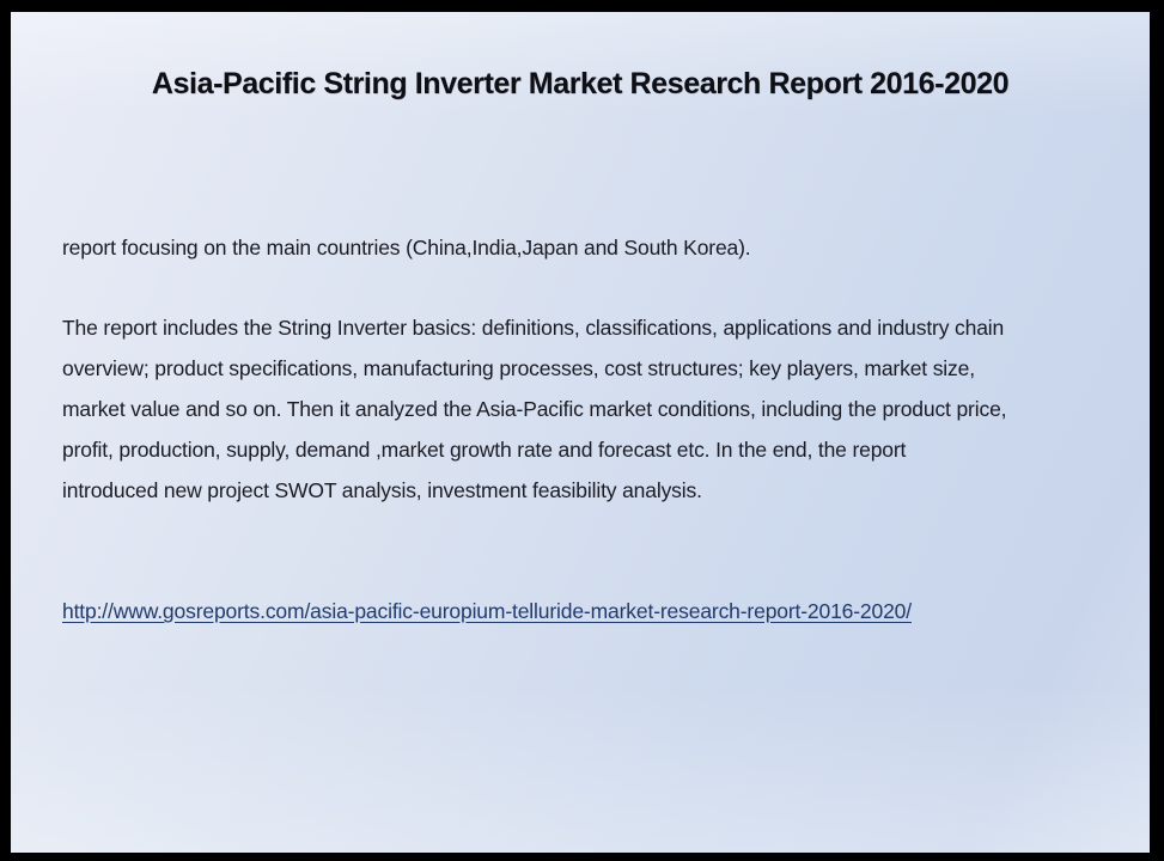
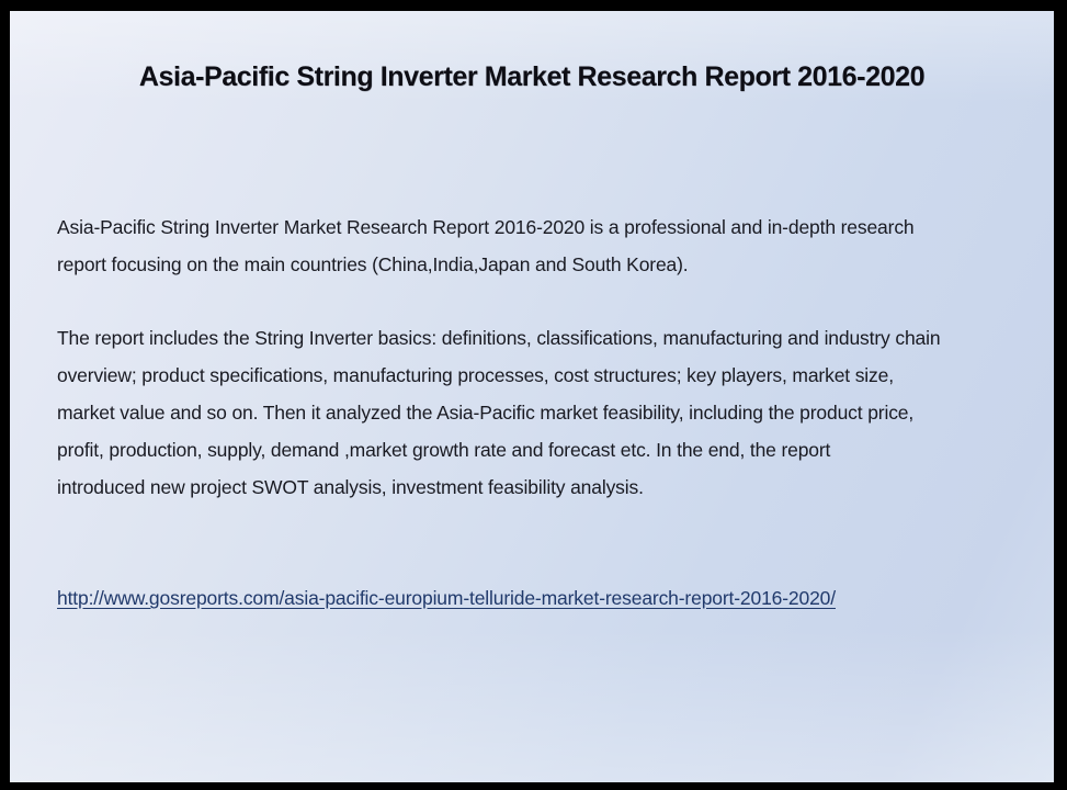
  Asia-Pacific String Inverter Market Research Report 2016-2020
+ Asia-Pacific String Inverter Market Research Report 2016-2020 is a professional and in-depth research
  report focusing on the main countries (China,India,Japan and South Korea).
- The report includes the String Inverter basics: definitions, classifications, applications and industry chain
+ The report includes the String Inverter basics: definitions, classifications, manufacturing and industry chain
  overview; product specifications, manufacturing processes, cost structures; key players, market size,
- market value and so on. Then it analyzed the Asia-Pacific market conditions, including the product price,
+ market value and so on. Then it analyzed the Asia-Pacific market feasibility, including the product price,
  profit, production, supply, demand ,market growth rate and forecast etc. In the end, the report
  introduced new project SWOT analysis, investment feasibility analysis.
  http://www.gosreports.com/asia-pacific-europium-telluride-market-research-report-2016-2020/
